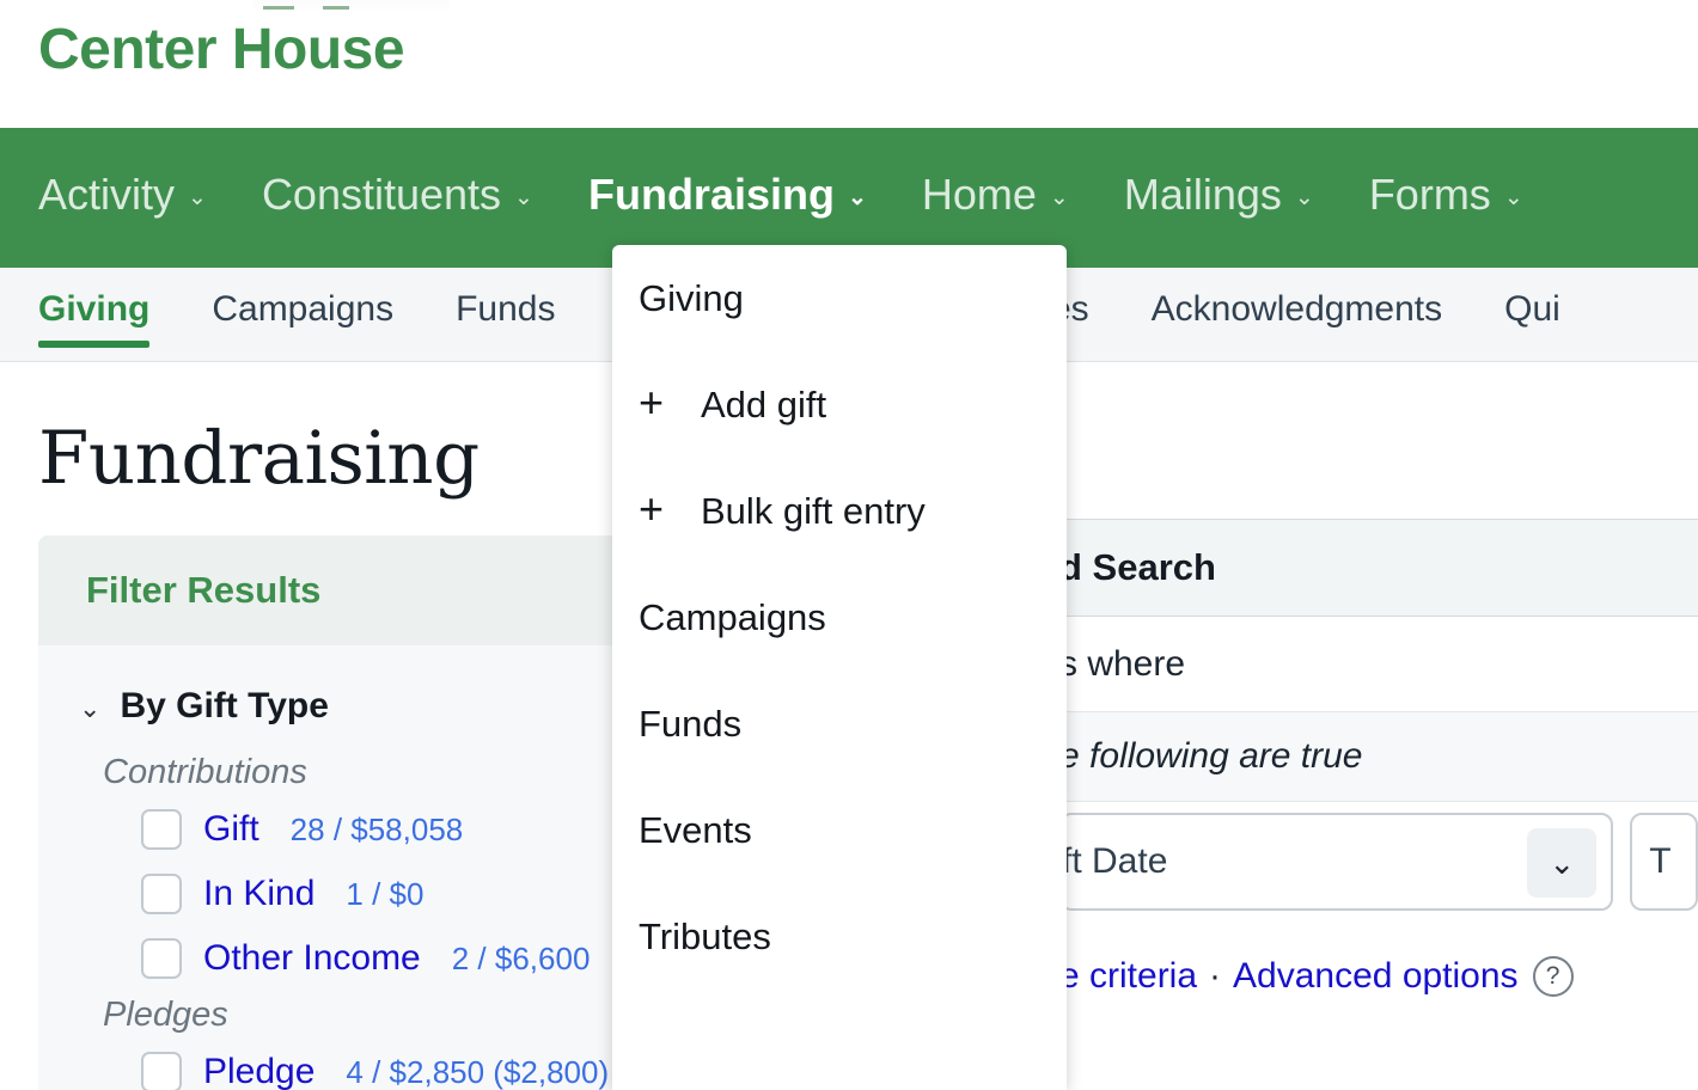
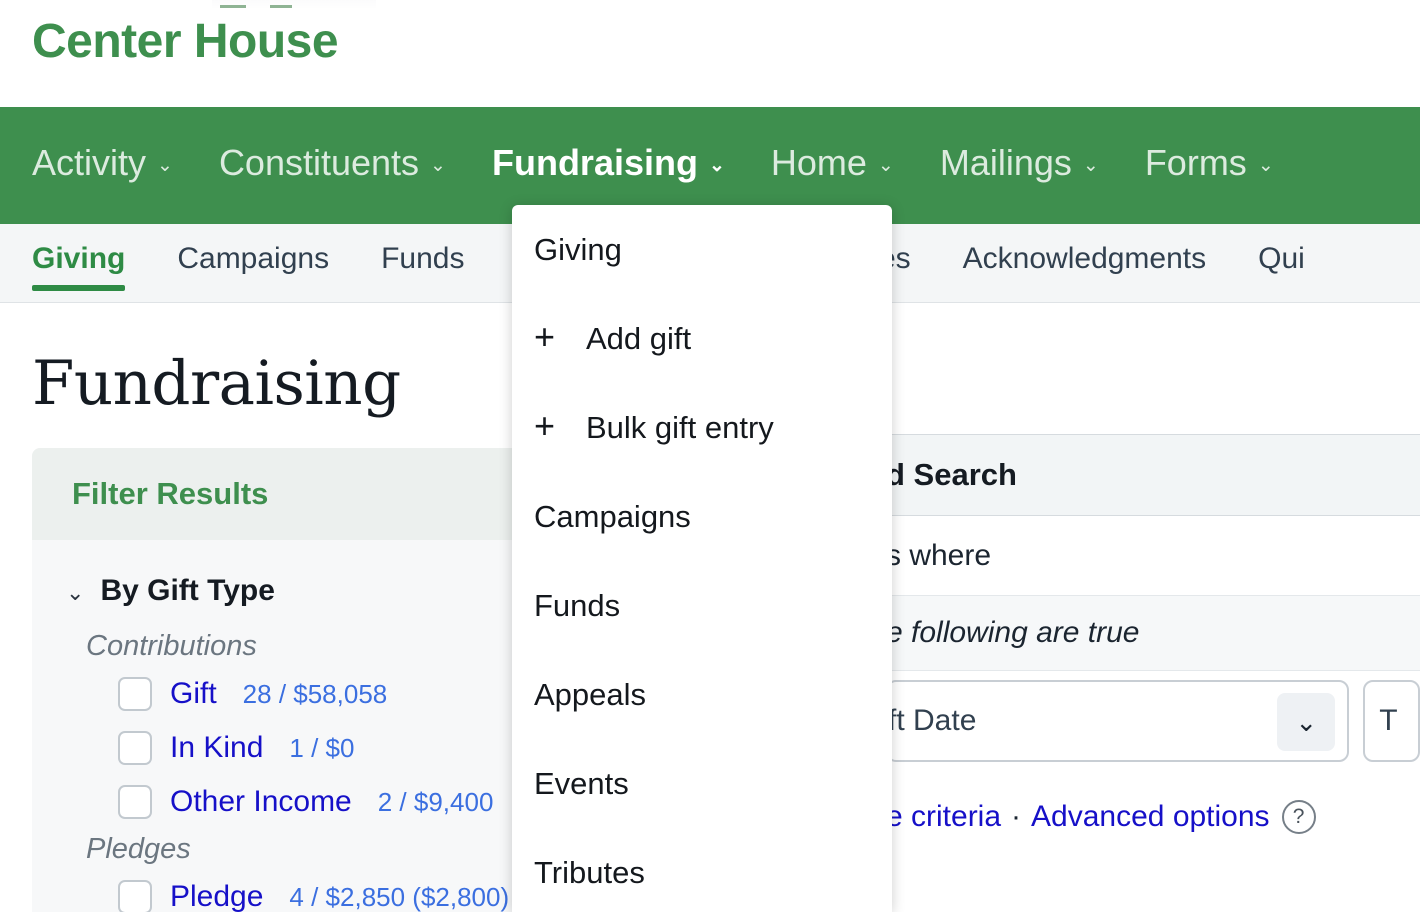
  Center House
  Activity
  ⌄
  Constituents
  ⌄
  Fundraising
  ⌄
  Home
  ⌄
  Mailings
  ⌄
  Forms
  ⌄
  Giving
  Campaigns
  Funds
  Acknowledgments
  Qui
  Fundraising
  Filter Results
  ⌄
  By Gift Type
  Contributions
  Gift
  28 / $58,058
  In Kind
  1 / $0
  Other Income
- 2 / $6,600
+ 2 / $9,400
  Pledges
  Pledge
  4 / $2,850 ($2,800)
  d Search
  s where
  e following are true
  ft Date
  ⌄
  T
  e criteria
  ·
  Advanced options
  ?
  Giving
  +
  Add gift
  +
  Bulk gift entry
  Campaigns
  Funds
+ Appeals
  Events
  Tributes
